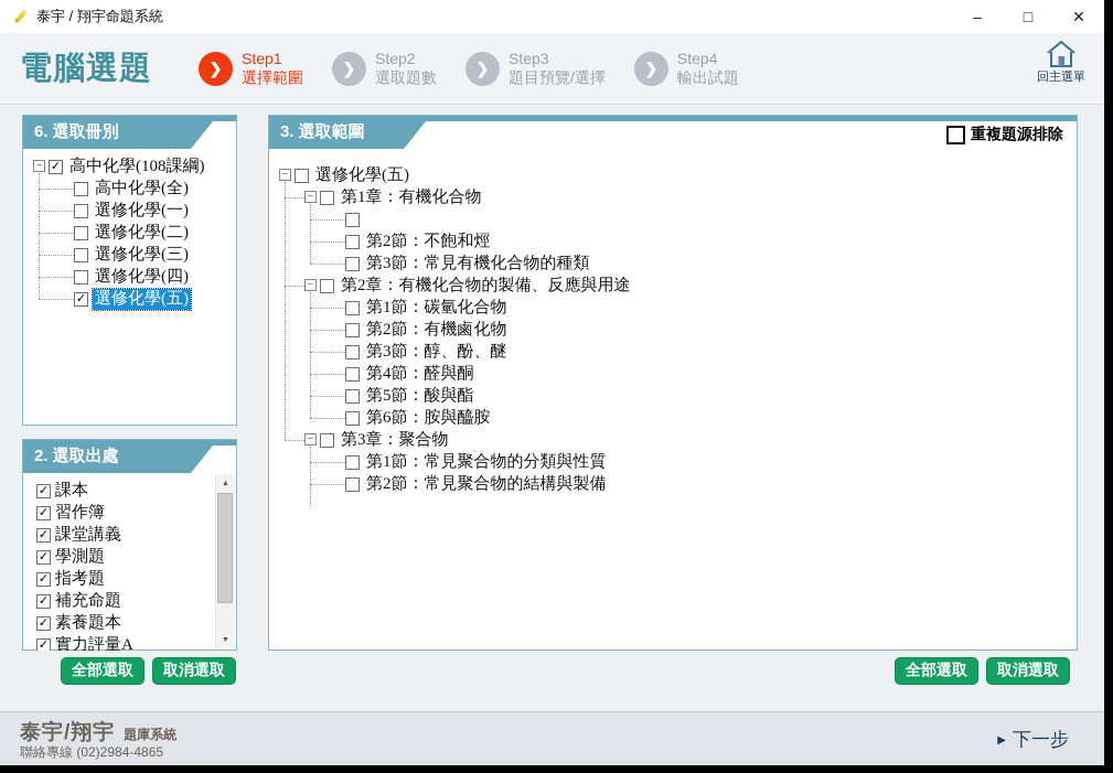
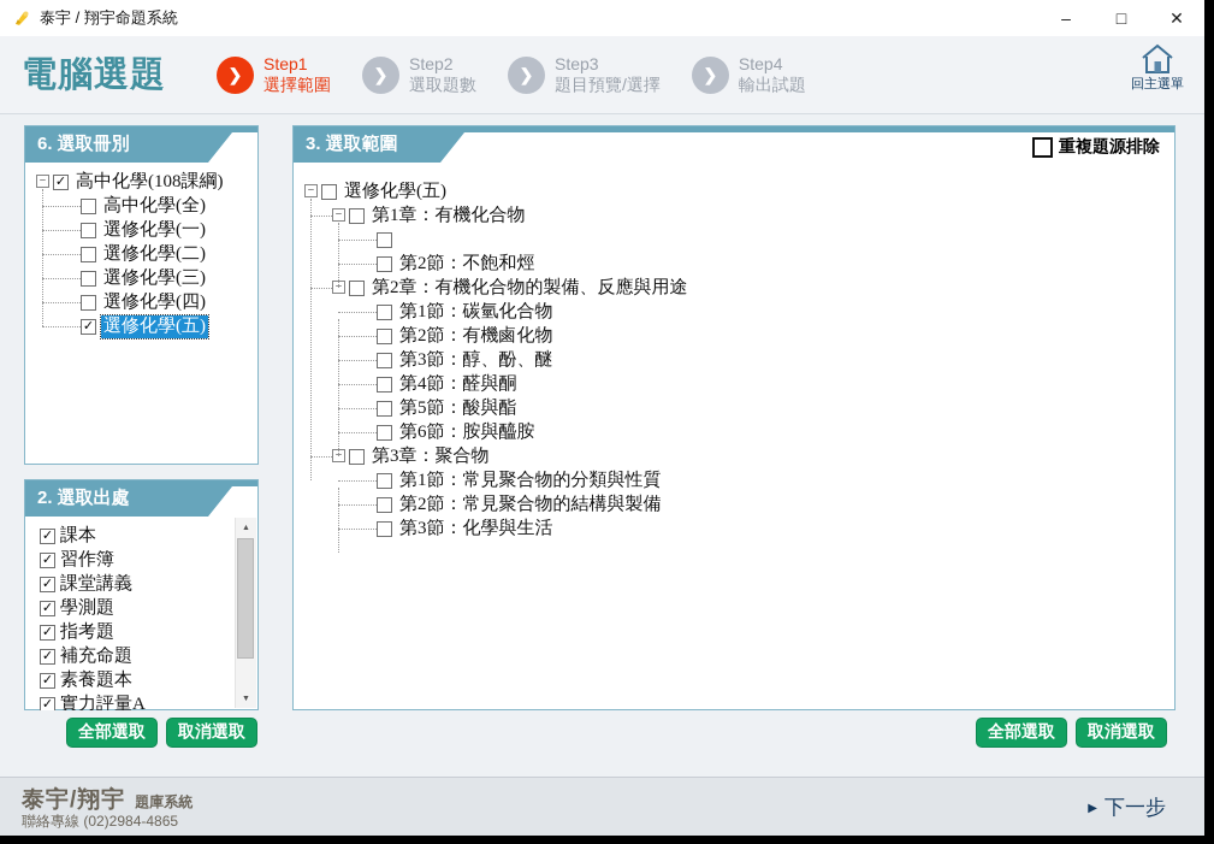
  泰宇 / 翔宇命題系統
  –
  □
  ✕
  電腦選題
  ❯
  Step1
  選擇範圍
  ❯
  Step2
  選取題數
  ❯
  Step3
  題目預覽/選擇
  ❯
  Step4
  輸出試題
  回主選單
  6. 選取冊別
  −
  ✓
  高中化學(108課綱)
  高中化學(全)
  選修化學(一)
  選修化學(二)
  選修化學(三)
  選修化學(四)
  ✓
  選修化學(五)
  2. 選取出處
  ✓
  課本
  ✓
  習作簿
  ✓
  課堂講義
  ✓
  學測題
  ✓
  指考題
  ✓
  補充命題
  ✓
  素養題本
  ✓
  實力評量A
  全部選取
  取消選取
  3. 選取範圍
  重複題源排除
  −
  選修化學(五)
  −
  第1章：有機化合物
  第2節：不飽和烴
- 第3節：常見有機化合物的種類
  −
  第2章：有機化合物的製備、反應與用途
  第1節：碳氫化合物
  第2節：有機鹵化物
  第3節：醇、酚、醚
  第4節：醛與酮
  第5節：酸與酯
  第6節：胺與醯胺
  −
  第3章：聚合物
  第1節：常見聚合物的分類與性質
  第2節：常見聚合物的結構與製備
+ 第3節：化學與生活
  全部選取
  取消選取
  泰宇/翔宇
  題庫系統
  聯絡專線 (02)2984-4865
  ▶
  下一步
